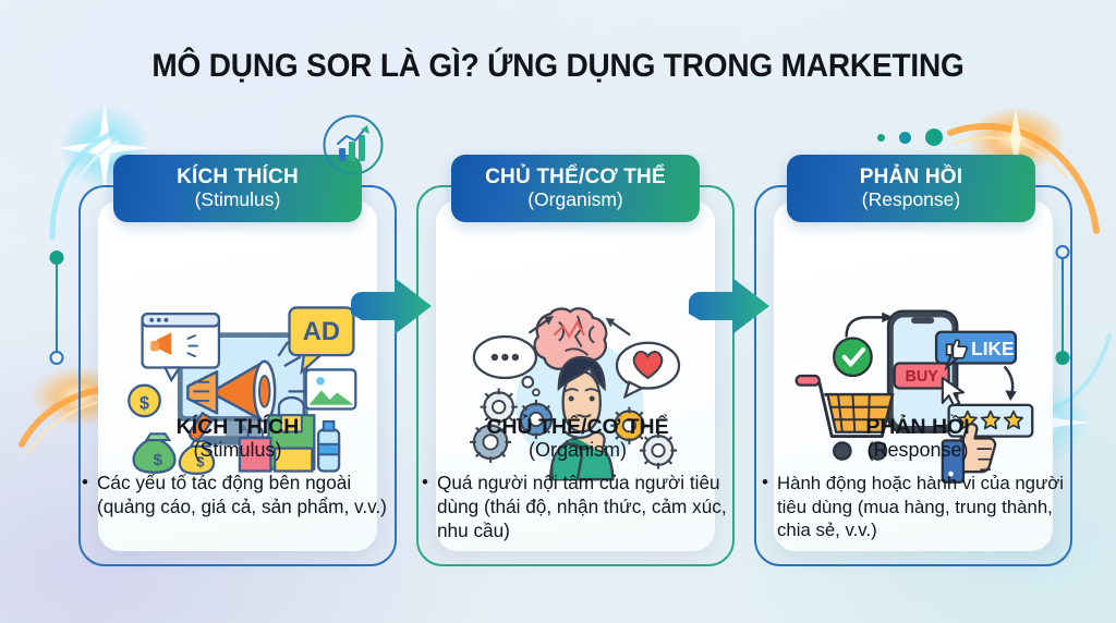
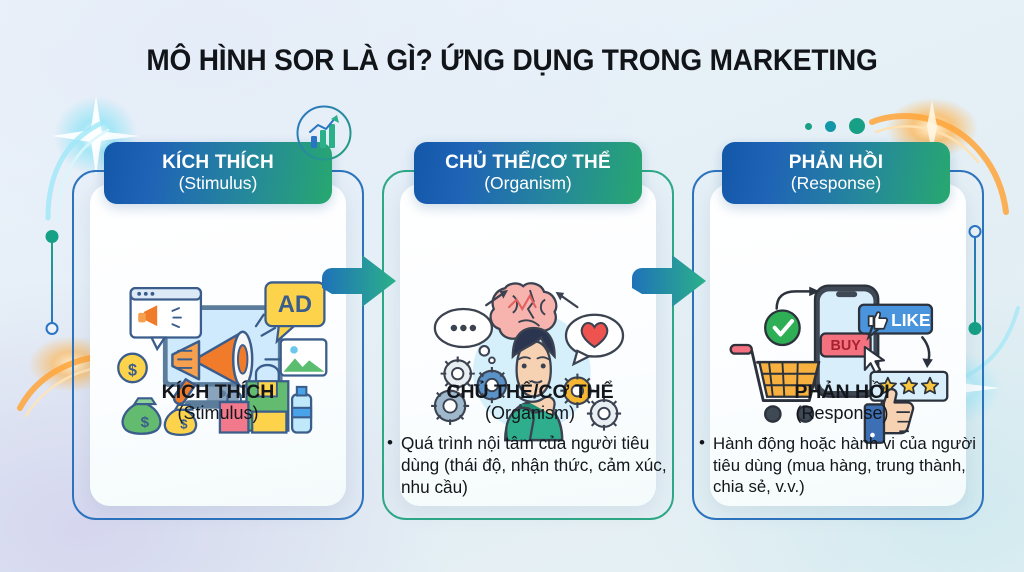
- MÔ DỤNG SOR LÀ GÌ? ỨNG DỤNG TRONG MARKETING
+ MÔ HÌNH SOR LÀ GÌ? ỨNG DỤNG TRONG MARKETING
  AD
  $
  $
  $
  KÍCH THÍCH
  (Stimulus)
  CHỦ THỂ/CƠ THỂ
  (Organism)
  BUY
  LIKE
  PHẢN HỒI
  (Response)
  KÍCH THÍCH
  (Stimulus)
- Các yếu tố tác động bên ngoài (quảng cáo, giá cả, sản phẩm, v.v.)
  CHỦ THỂ/CƠ THỂ
  (Organism)
- Quá người nội tâm của người tiêu dùng (thái độ, nhận thức, cảm xúc, nhu cầu)
+ Quá trình nội tâm của người tiêu dùng (thái độ, nhận thức, cảm xúc, nhu cầu)
  PHẢN HỒI
  (Response)
  Hành động hoặc hành vi của người tiêu dùng (mua hàng, trung thành, chia sẻ, v.v.)
